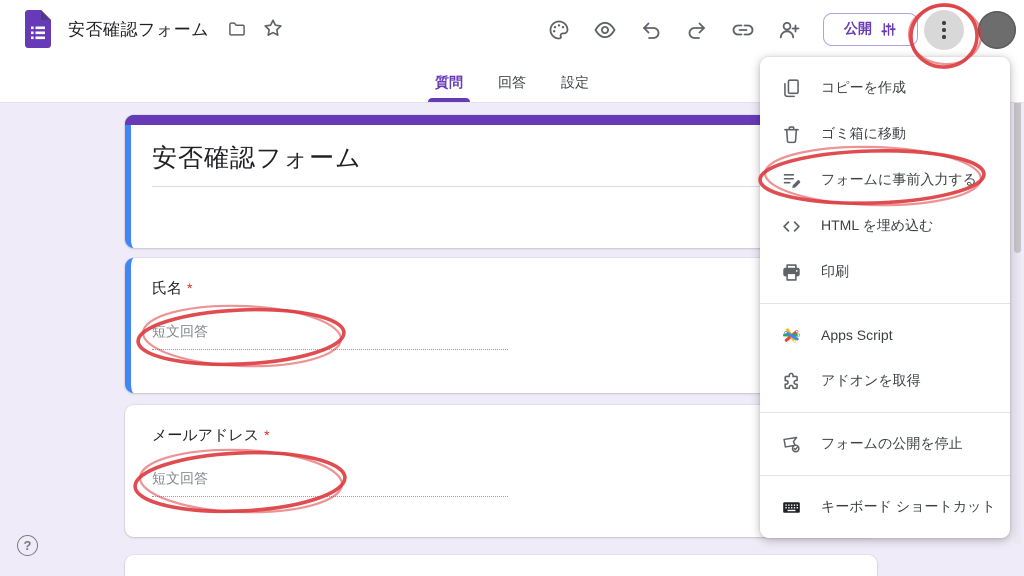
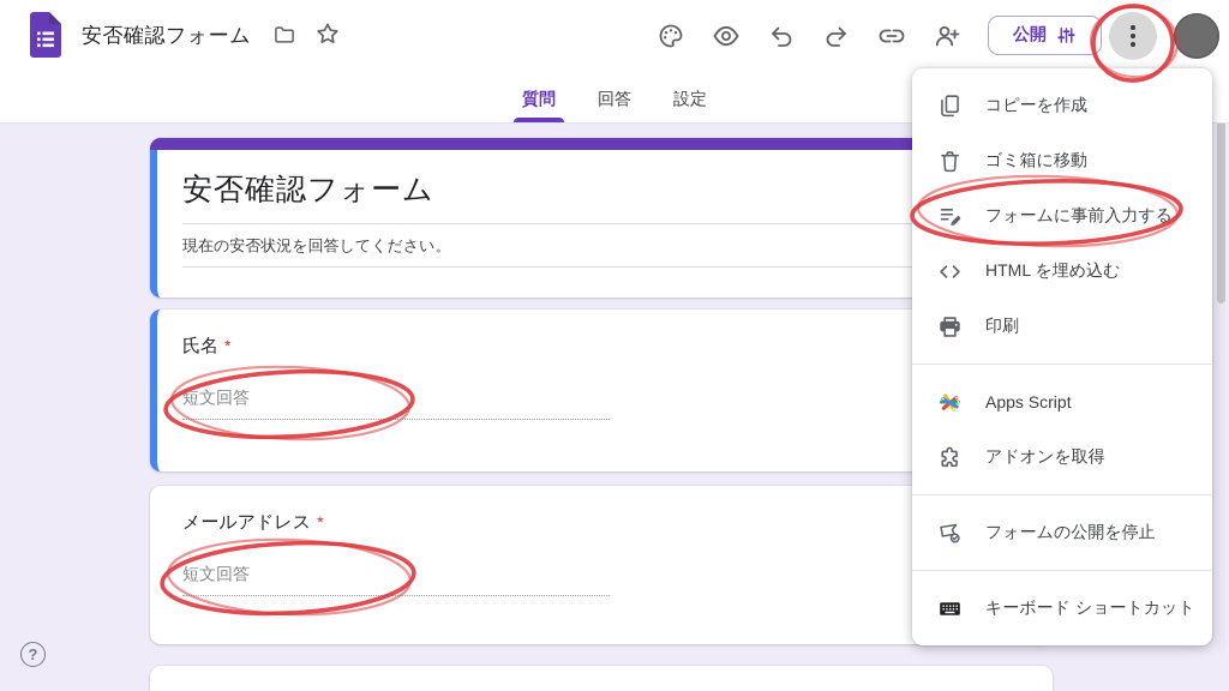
  安否確認フォーム
+ 現在の安否状況を回答してください。
  氏名 *
  短文回答
  メールアドレス *
  短文回答
  安否確認フォーム
  公開
  質問
  回答
  設定
  コピーを作成
  ゴミ箱に移動
  フォームに事前入力する
  HTML を埋め込む
  印刷
  Apps Script
  アドオンを取得
  フォームの公開を停止
  キーボード ショートカット
  ?
